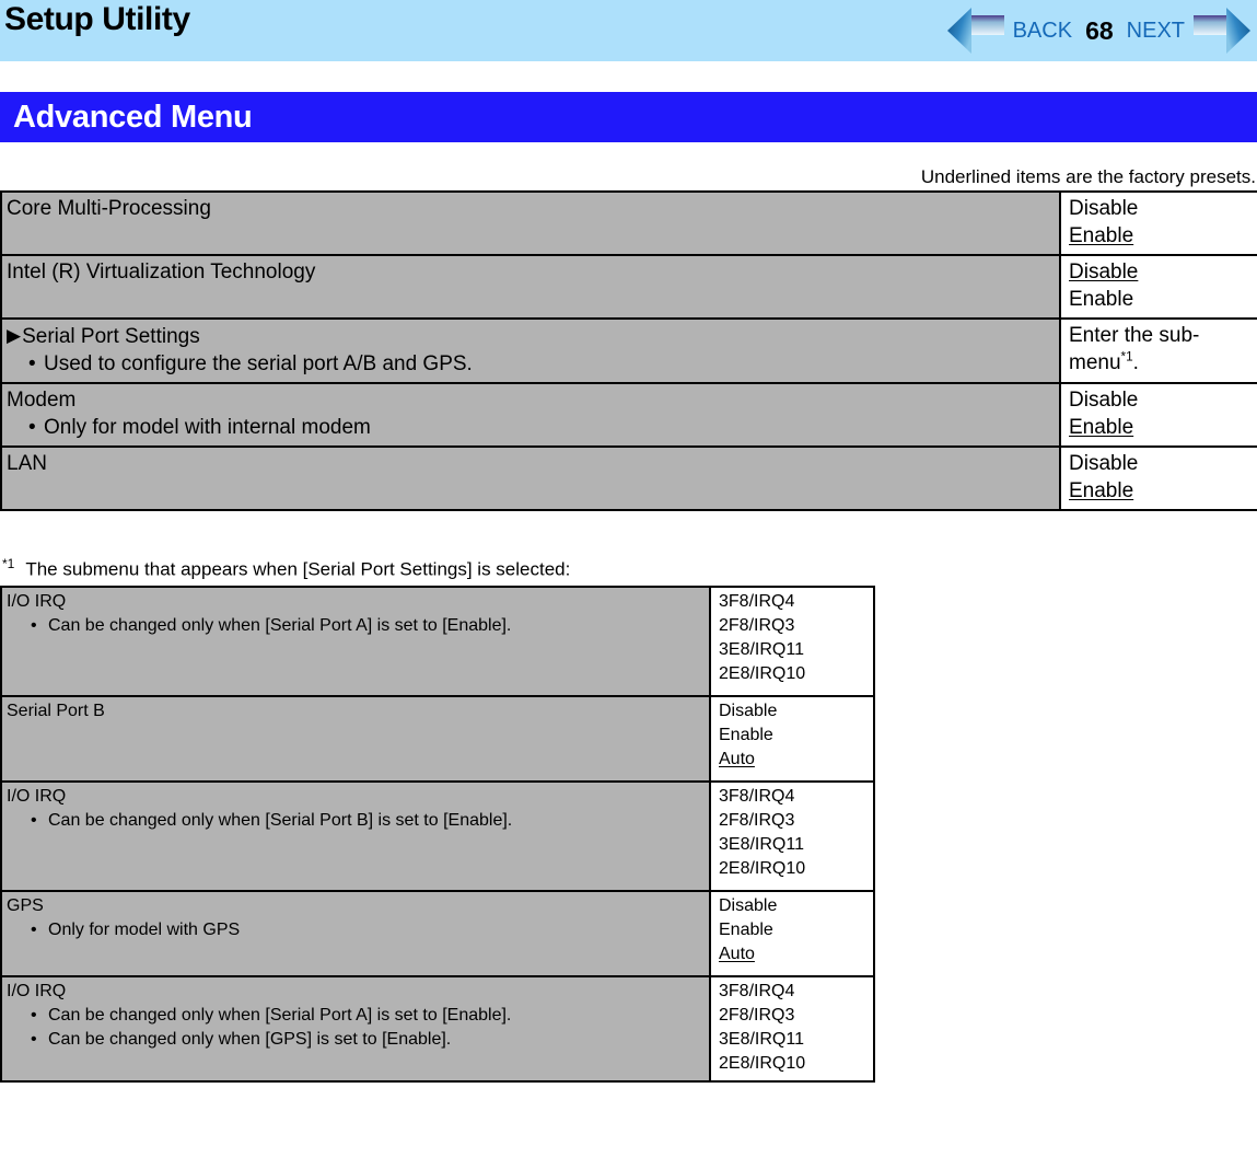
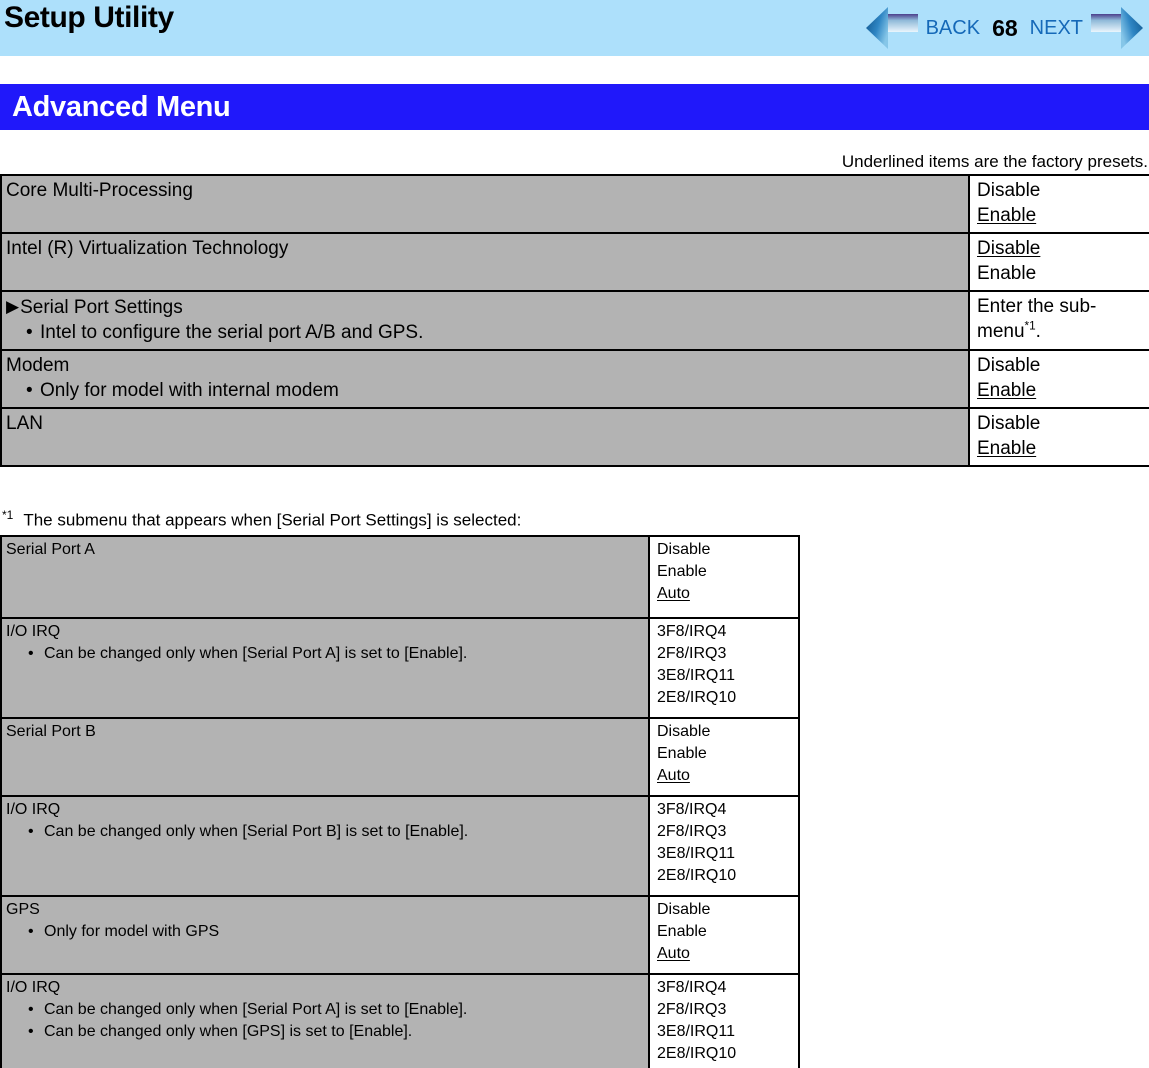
  Setup Utility
  BACK
  68
  NEXT
  Advanced Menu
  Underlined items are the factory presets.
  Core Multi-Processing	DisableEnable
  Intel (R) Virtualization Technology	DisableEnable
- Serial Port SettingsUsed to configure the serial port A/B and GPS.	Enter the sub-menu*1.
+ Serial Port SettingsIntel to configure the serial port A/B and GPS.	Enter the sub-menu*1.
  ModemOnly for model with internal modem	DisableEnable
  LAN	DisableEnable
  *1 The submenu that appears when [Serial Port Settings] is selected:
+ Serial Port A	DisableEnableAuto
  I/O IRQCan be changed only when [Serial Port A] is set to [Enable].	3F8/IRQ42F8/IRQ33E8/IRQ112E8/IRQ10
  Serial Port B	DisableEnableAuto
  I/O IRQCan be changed only when [Serial Port B] is set to [Enable].	3F8/IRQ42F8/IRQ33E8/IRQ112E8/IRQ10
  GPSOnly for model with GPS	DisableEnableAuto
  I/O IRQCan be changed only when [Serial Port A] is set to [Enable].Can be changed only when [GPS] is set to [Enable].	3F8/IRQ42F8/IRQ33E8/IRQ112E8/IRQ10
